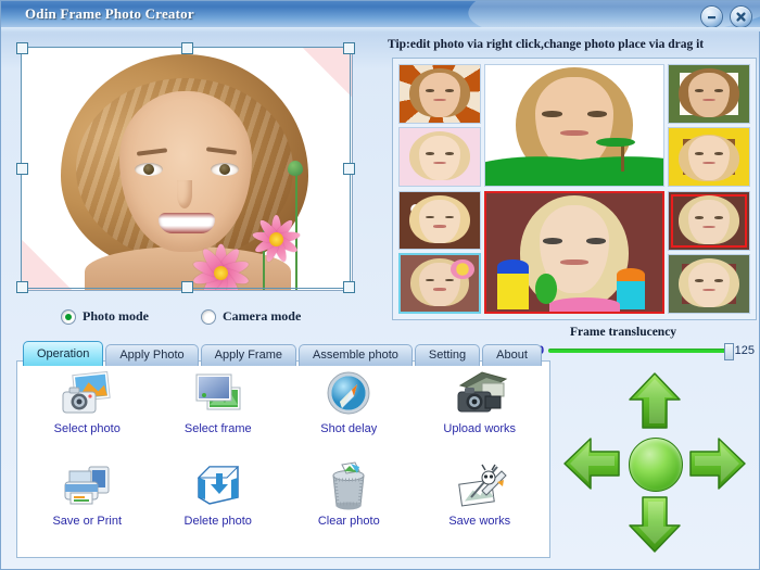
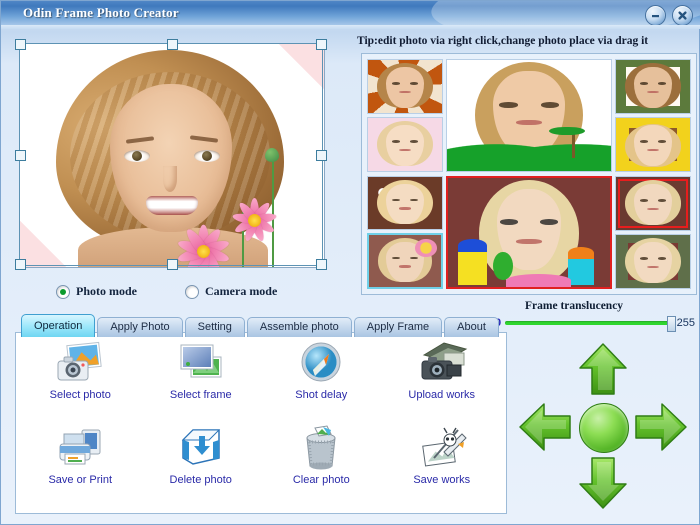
  Odin Frame Photo Creator
  Photo mode
  Camera mode
  Tip:edit photo via right click,change photo place via drag it
  Operation
  Apply Photo
- Apply Frame
+ Setting
  Assemble photo
- Setting
+ Apply Frame
  About
  Select photo
  Select frame
  Shot delay
  Upload works
  Save or Print
  Delete photo
  Clear photo
  Save works
  Frame translucency
- 125
+ 255
